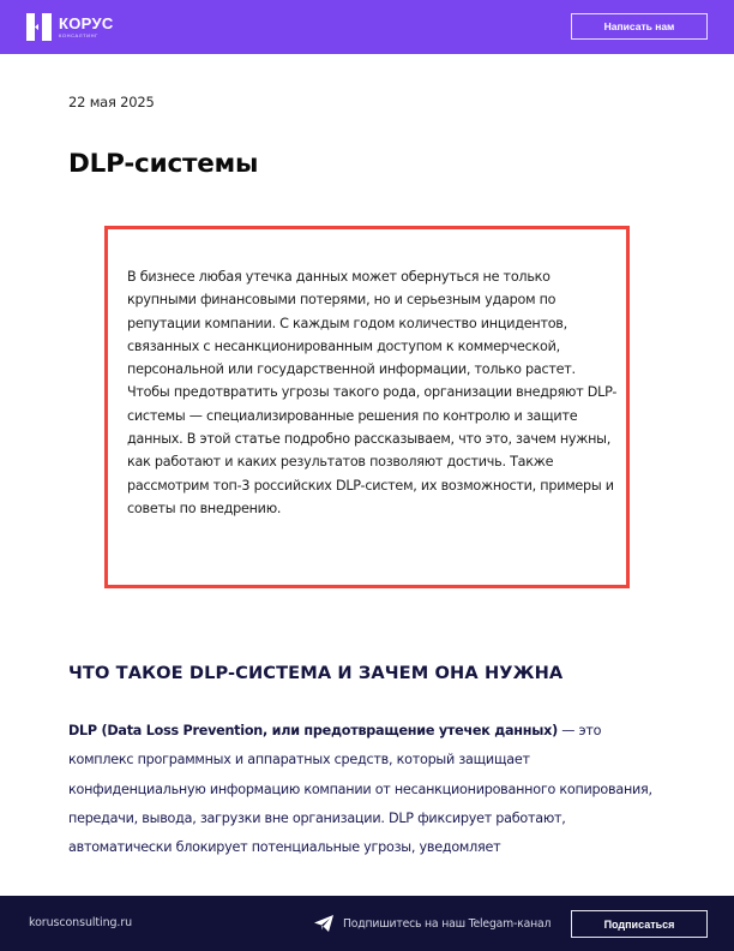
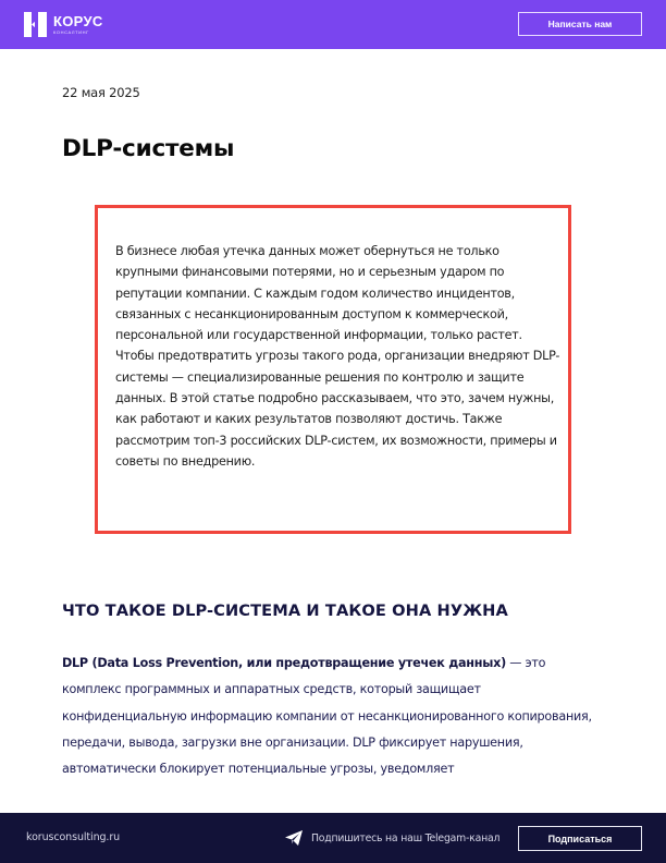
  КОРУС
  Написать нам
  22 мая 2025
  DLP-системы
  В бизнесе любая утечка данных может обернуться не только крупными финансовыми потерями, но и серьезным ударом по репутации компании. С каждым годом количество инцидентов, связанных с несанкционированным доступом к коммерческой, персональной или государственной информации, только растет. Чтобы предотвратить угрозы такого рода, организации внедряют DLP-системы — специализированные решения по контролю и защите данных. В этой статье подробно рассказываем, что это, зачем нужны, как работают и каких результатов позволяют достичь. Также рассмотрим топ-3 российских DLP-систем, их возможности, примеры и советы по внедрению.
- ЧТО ТАКОЕ DLP-СИСТЕМА И ЗАЧЕМ ОНА НУЖНА
+ ЧТО ТАКОЕ DLP-СИСТЕМА И ТАКОЕ ОНА НУЖНА
- DLP (Data Loss Prevention, или предотвращение утечек данных) — это комплекс программных и аппаратных средств, который защищает конфиденциальную информацию компании от несанкционированного копирования, передачи, вывода, загрузки вне организации. DLP фиксирует работают, автоматически блокирует потенциальные угрозы, уведомляет
+ DLP (Data Loss Prevention, или предотвращение утечек данных) — это комплекс программных и аппаратных средств, который защищает конфиденциальную информацию компании от несанкционированного копирования, передачи, вывода, загрузки вне организации. DLP фиксирует нарушения, автоматически блокирует потенциальные угрозы, уведомляет
  korusconsulting.ru
  Подпишитесь на наш Telegam-канал
  Подписаться
